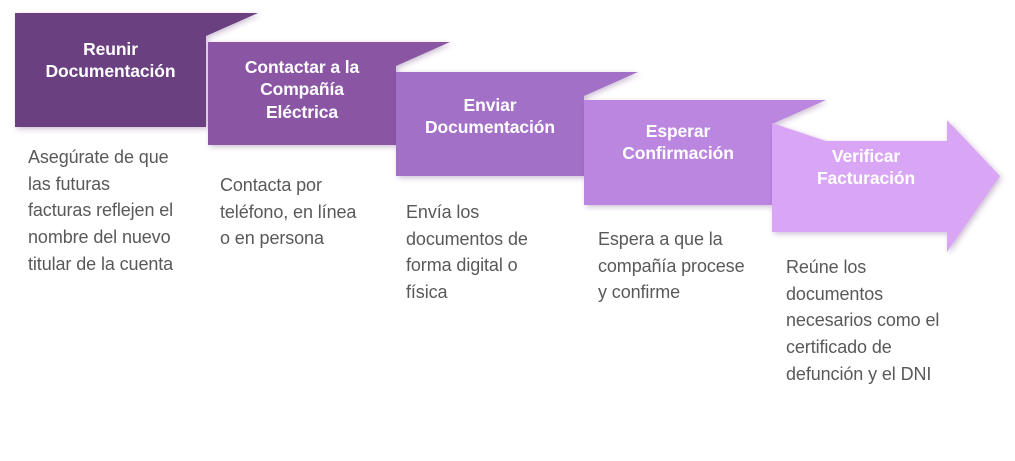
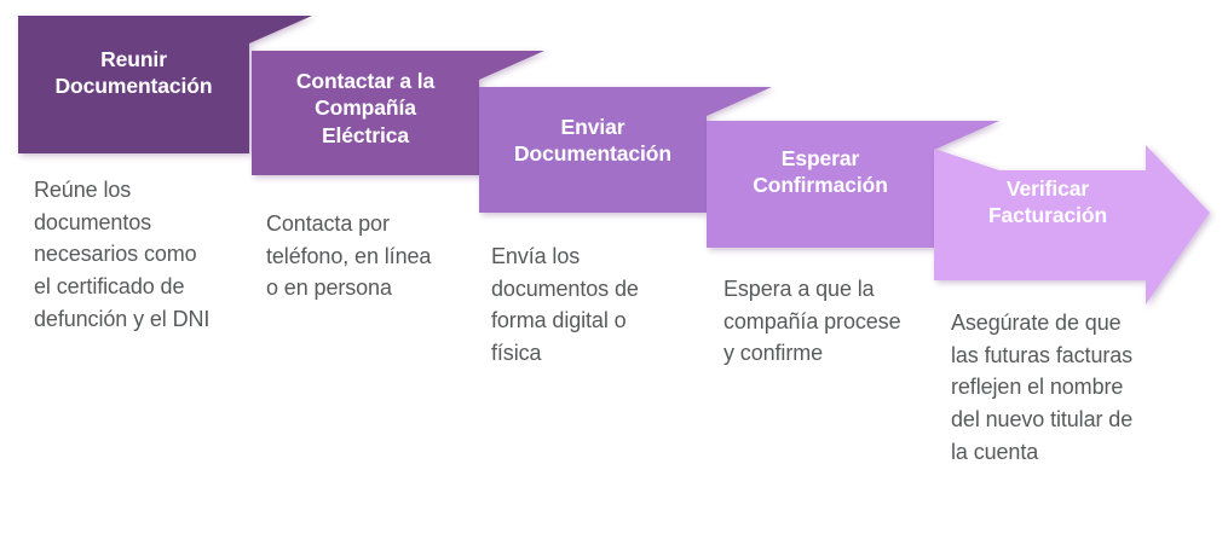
  Reunir
  Documentación
  Contactar a la
  Compañía
  Eléctrica
  Enviar
  Documentación
  Esperar
  Confirmación
  Verificar
  Facturación
- Asegúrate de que las futuras facturas reflejen el nombre del nuevo titular de la cuenta
+ Reúne los documentos necesarios como el certificado de defunción y el DNI
  Contacta por teléfono, en línea o en persona
  Envía los documentos de forma digital o física
  Espera a que la compañía procese y confirme
- Reúne los documentos necesarios como el certificado de defunción y el DNI
+ Asegúrate de que las futuras facturas reflejen el nombre del nuevo titular de la cuenta
